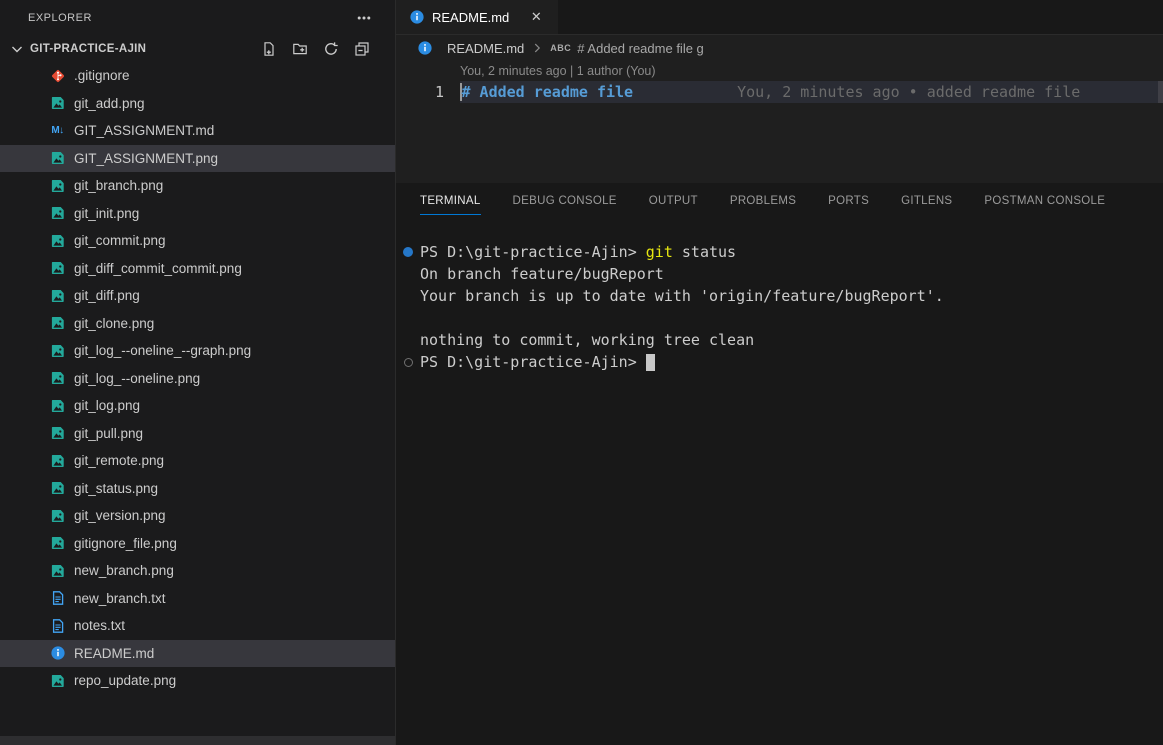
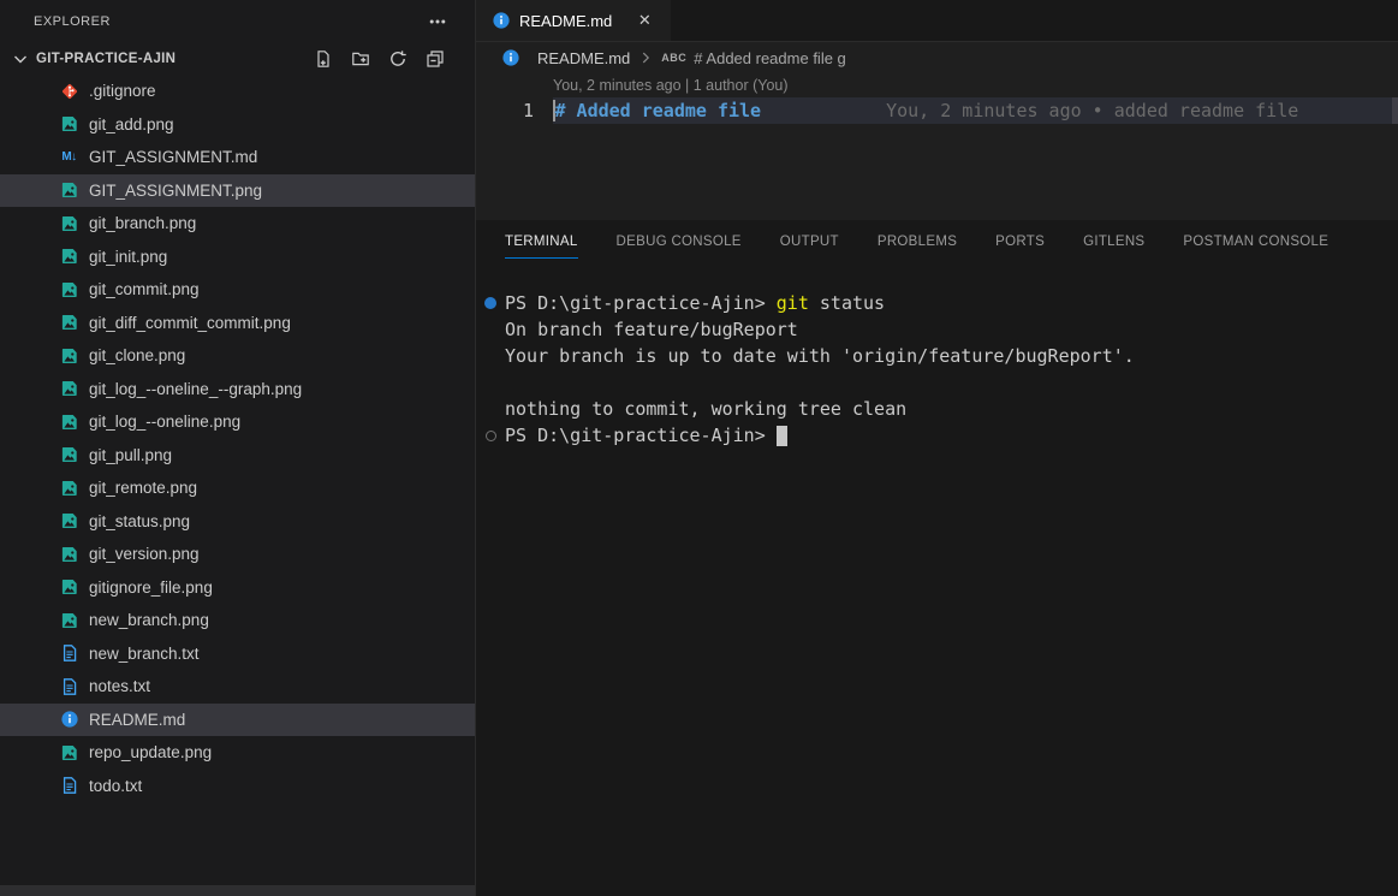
  EXPLORER
  GIT-PRACTICE-AJIN
  .gitignore
  git_add.png
  M↓
  GIT_ASSIGNMENT.md
  GIT_ASSIGNMENT.png
  git_branch.png
  git_init.png
  git_commit.png
  git_diff_commit_commit.png
- git_diff.png
  git_clone.png
  git_log_--oneline_--graph.png
  git_log_--oneline.png
- git_log.png
  git_pull.png
  git_remote.png
  git_status.png
  git_version.png
  gitignore_file.png
  new_branch.png
  new_branch.txt
  notes.txt
  README.md
  repo_update.png
+ todo.txt
  README.md
  ✕
  README.md
  ABC
  # Added readme file g
  You, 2 minutes ago | 1 author (You)
  1
  # Added readme file
  You, 2 minutes ago • added readme file
  TERMINAL
  DEBUG CONSOLE
  OUTPUT
  PROBLEMS
  PORTS
  GITLENS
  POSTMAN CONSOLE
  PS D:\git-practice-Ajin>
  git
  status
  On branch feature/bugReport
  Your branch is up to date with 'origin/feature/bugReport'.
  nothing to commit, working tree clean
  PS D:\git-practice-Ajin>
